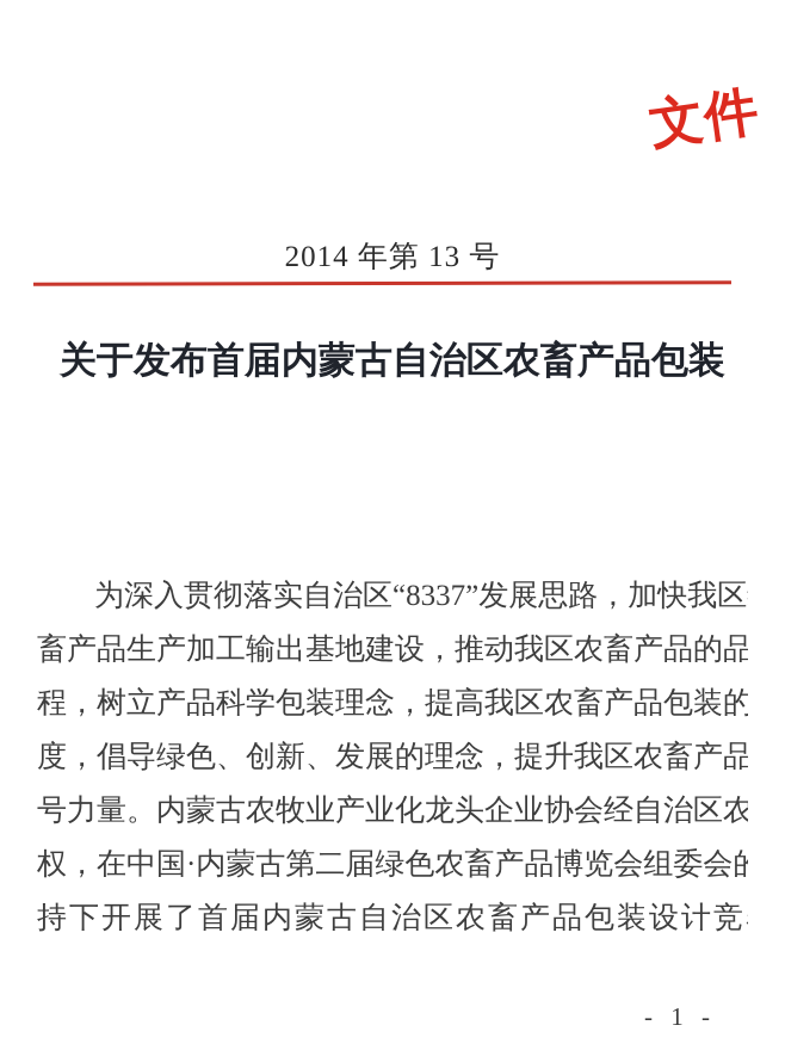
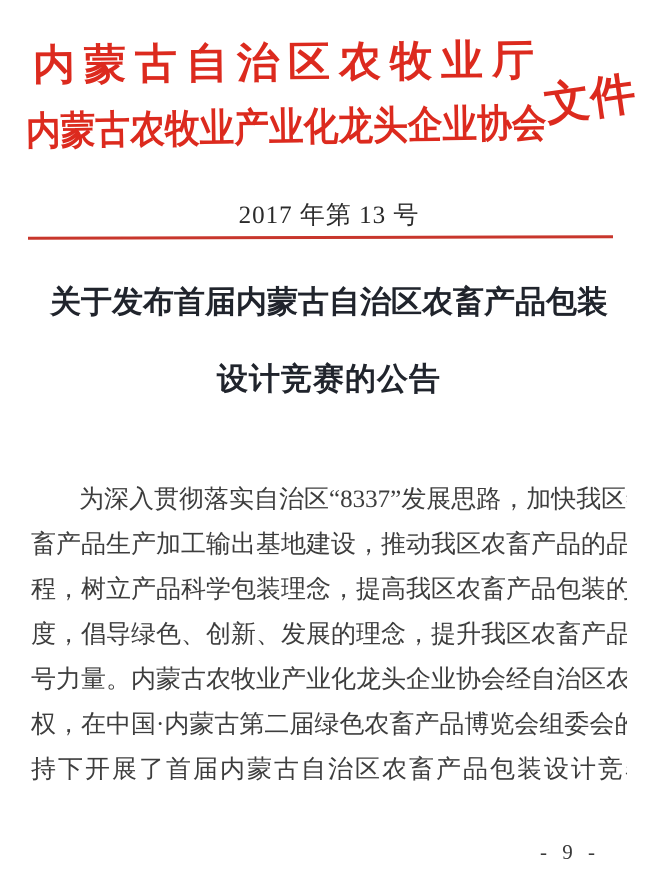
+ 内蒙古自治区农牧业厅
+ 内蒙古农牧业产业化龙头企业协会
- 2014 年第 13 号
+ 2017 年第 13 号
  关于发布首届内蒙古自治区农畜产品包装
+ 设计竞赛的公告
  为深入贯彻落实自治区“8337”发展思路，加快我区
  畜产品生产加工输出基地建设，推动我区农畜产品的品
  程，树立产品科学包装理念，提高我区农畜产品包装的
  度，倡导绿色、创新、发展的理念，提升我区农畜产品
  号力量。内蒙古农牧业产业化龙头企业协会经自治区农
  权，在中国·内蒙古第二届绿色农畜产品博览会组委会的
  持下开展了首届内蒙古自治区农畜产品包装设计竞
- - 1 -
+ - 9 -
